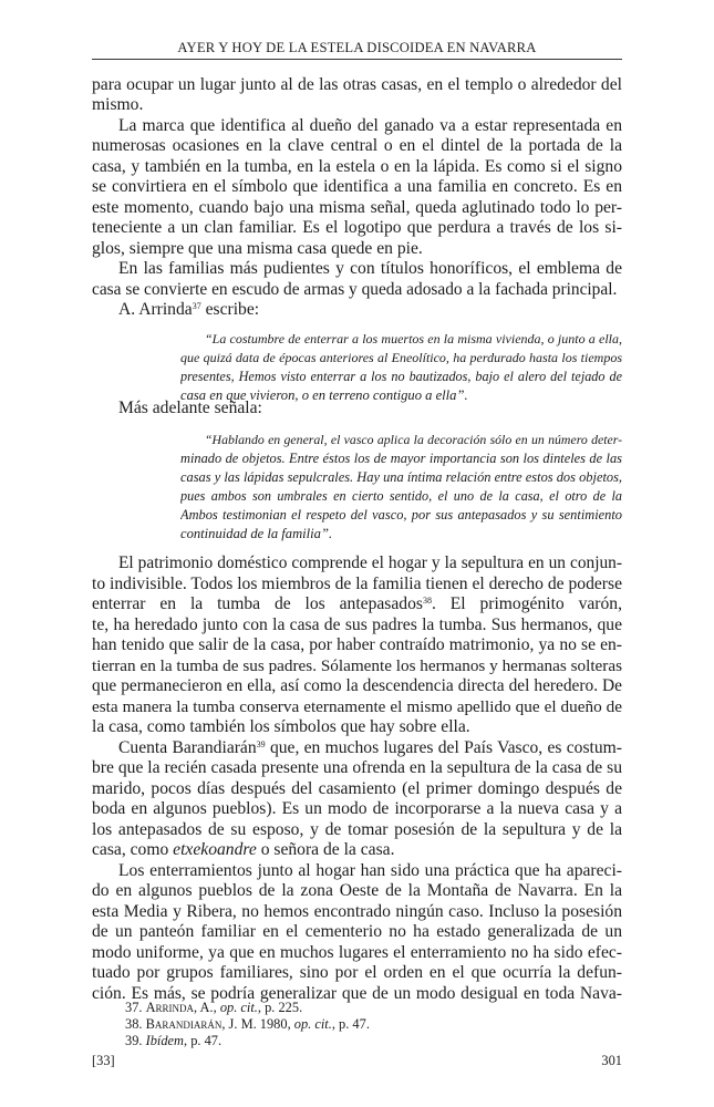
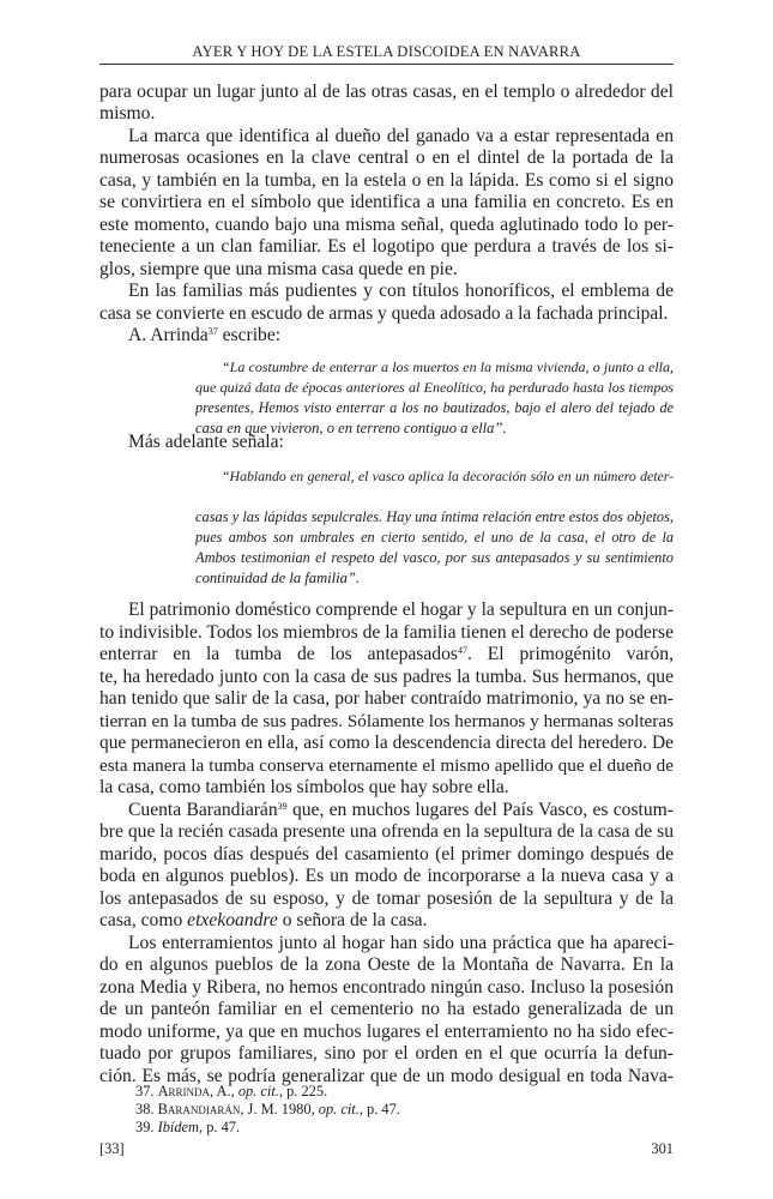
  AYER Y HOY DE LA ESTELA DISCOIDEA EN NAVARRA
  para ocupar un lugar junto al de las otras casas, en el templo o alrededor del
  mismo.
  La marca que identifica al dueño del ganado va a estar representada en
  numerosas ocasiones en la clave central o en el dintel de la portada de la
  casa, y también en la tumba, en la estela o en la lápida. Es como si el signo
  se convirtiera en el símbolo que identifica a una familia en concreto. Es en
  este momento, cuando bajo una misma señal, queda aglutinado todo lo per-
  teneciente a un clan familiar. Es el logotipo que perdura a través de los si-
  glos, siempre que una misma casa quede en pie.
  En las familias más pudientes y con títulos honoríficos, el emblema de
  casa se convierte en escudo de armas y queda adosado a la fachada principal.
  A. Arrinda37 escribe:
  “La costumbre de enterrar a los muertos en la misma vivienda, o junto a ella,
  que quizá data de épocas anteriores al Eneolítico, ha perdurado hasta los tiempos
  presentes, Hemos visto enterrar a los no bautizados, bajo el alero del tejado de
  casa en que vivieron, o en terreno contiguo a ella”.
  Más adelante señala:
  “Hablando en general, el vasco aplica la decoración sólo en un número deter-
- minado de objetos. Entre éstos los de mayor importancia son los dinteles de las
  casas y las lápidas sepulcrales. Hay una íntima relación entre estos dos objetos,
  pues ambos son umbrales en cierto sentido, el uno de la casa, el otro de la
  Ambos testimonian el respeto del vasco, por sus antepasados y su sentimiento
  continuidad de la familia”.
  El patrimonio doméstico comprende el hogar y la sepultura en un conjun-
  to indivisible. Todos los miembros de la familia tienen el derecho de poderse
- enterrar en la tumba de los antepasados38. El primogénito varón,
+ enterrar en la tumba de los antepasados47. El primogénito varón,
  te, ha heredado junto con la casa de sus padres la tumba. Sus hermanos, que
  han tenido que salir de la casa, por haber contraído matrimonio, ya no se en-
  tierran en la tumba de sus padres. Sólamente los hermanos y hermanas solteras
  que permanecieron en ella, así como la descendencia directa del heredero. De
  esta manera la tumba conserva eternamente el mismo apellido que el dueño de
  la casa, como también los símbolos que hay sobre ella.
  Cuenta Barandiarán39 que, en muchos lugares del País Vasco, es costum-
  bre que la recién casada presente una ofrenda en la sepultura de la casa de su
  marido, pocos días después del casamiento (el primer domingo después de
  boda en algunos pueblos). Es un modo de incorporarse a la nueva casa y a
  los antepasados de su esposo, y de tomar posesión de la sepultura y de la
  casa, como etxekoandre o señora de la casa.
  Los enterramientos junto al hogar han sido una práctica que ha apareci-
  do en algunos pueblos de la zona Oeste de la Montaña de Navarra. En la
- esta Media y Ribera, no hemos encontrado ningún caso. Incluso la posesión
+ zona Media y Ribera, no hemos encontrado ningún caso. Incluso la posesión
  de un panteón familiar en el cementerio no ha estado generalizada de un
  modo uniforme, ya que en muchos lugares el enterramiento no ha sido efec-
  tuado por grupos familiares, sino por el orden en el que ocurría la defun-
  ción. Es más, se podría generalizar que de un modo desigual en toda Nava-
  37. Arrinda, A., op. cit., p. 225.
  38. Barandiarán, J. M. 1980, op. cit., p. 47.
  39. Ibídem, p. 47.
  [33]
  301
